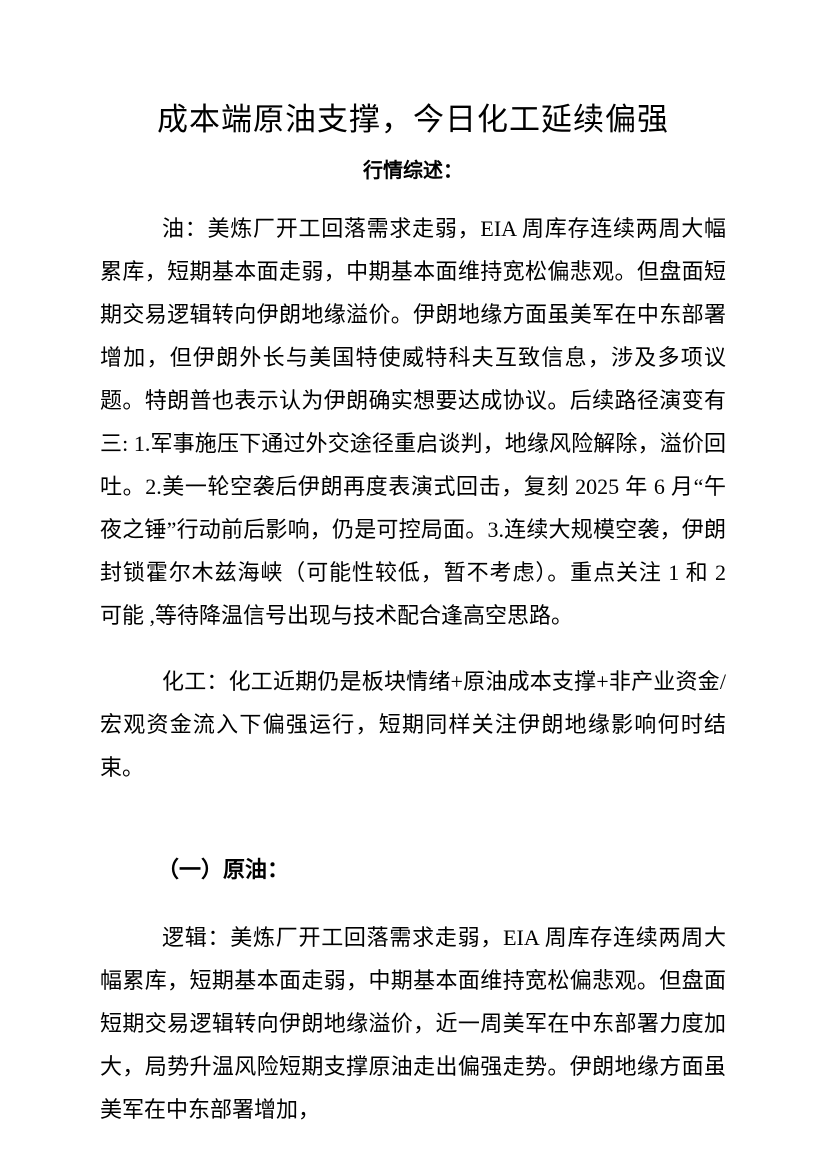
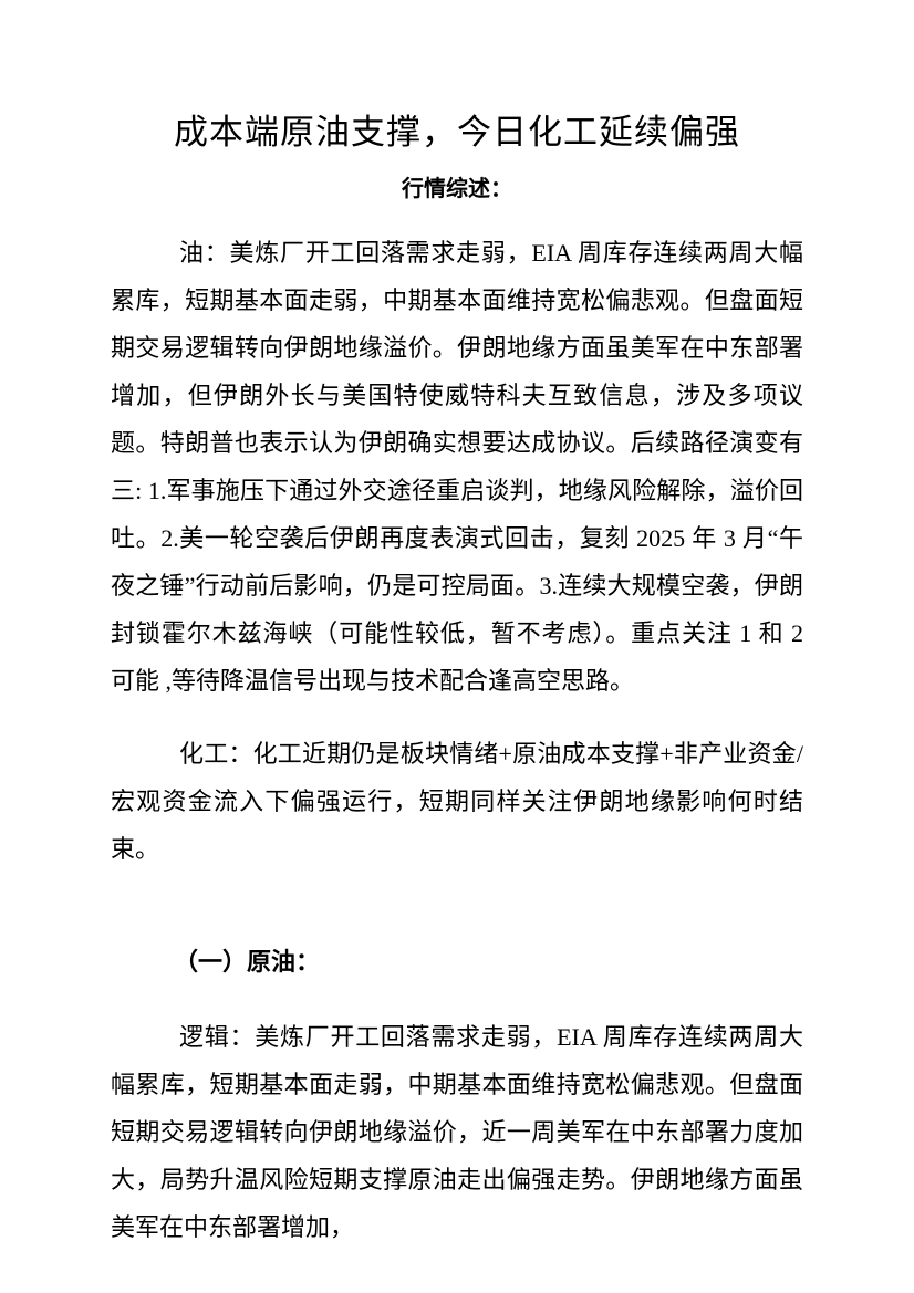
  成本端原油支撑，今日化工延续偏强
  行情综述：
- 油：美炼厂开工回落需求走弱，EIA 周库存连续两周大幅累库，短期基本面走弱，中期基本面维持宽松偏悲观。但盘面短期交易逻辑转向伊朗地缘溢价。伊朗地缘方面虽美军在中东部署增加，但伊朗外长与美国特使威特科夫互致信息，涉及多项议题。特朗普也表示认为伊朗确实想要达成协议。后续路径演变有三: 1.军事施压下通过外交途径重启谈判，地缘风险解除，溢价回吐。2.美一轮空袭后伊朗再度表演式回击，复刻 2025 年 6 月“午夜之锤”行动前后影响，仍是可控局面。3.连续大规模空袭，伊朗封锁霍尔木兹海峡（可能性较低，暂不考虑）。重点关注 1 和 2 可能 ,等待降温信号出现与技术配合逢高空思路。
+ 油：美炼厂开工回落需求走弱，EIA 周库存连续两周大幅累库，短期基本面走弱，中期基本面维持宽松偏悲观。但盘面短期交易逻辑转向伊朗地缘溢价。伊朗地缘方面虽美军在中东部署增加，但伊朗外长与美国特使威特科夫互致信息，涉及多项议题。特朗普也表示认为伊朗确实想要达成协议。后续路径演变有三: 1.军事施压下通过外交途径重启谈判，地缘风险解除，溢价回吐。2.美一轮空袭后伊朗再度表演式回击，复刻 2025 年 3 月“午夜之锤”行动前后影响，仍是可控局面。3.连续大规模空袭，伊朗封锁霍尔木兹海峡（可能性较低，暂不考虑）。重点关注 1 和 2 可能 ,等待降温信号出现与技术配合逢高空思路。
  化工：化工近期仍是板块情绪+原油成本支撑+非产业资金/宏观资金流入下偏强运行，短期同样关注伊朗地缘影响何时结束。
  （一）原油：
  逻辑：美炼厂开工回落需求走弱，EIA 周库存连续两周大幅累库，短期基本面走弱，中期基本面维持宽松偏悲观。但盘面短期交易逻辑转向伊朗地缘溢价，近一周美军在中东部署力度加大，局势升温风险短期支撑原油走出偏强走势。伊朗地缘方面虽美军在中东部署增加，
